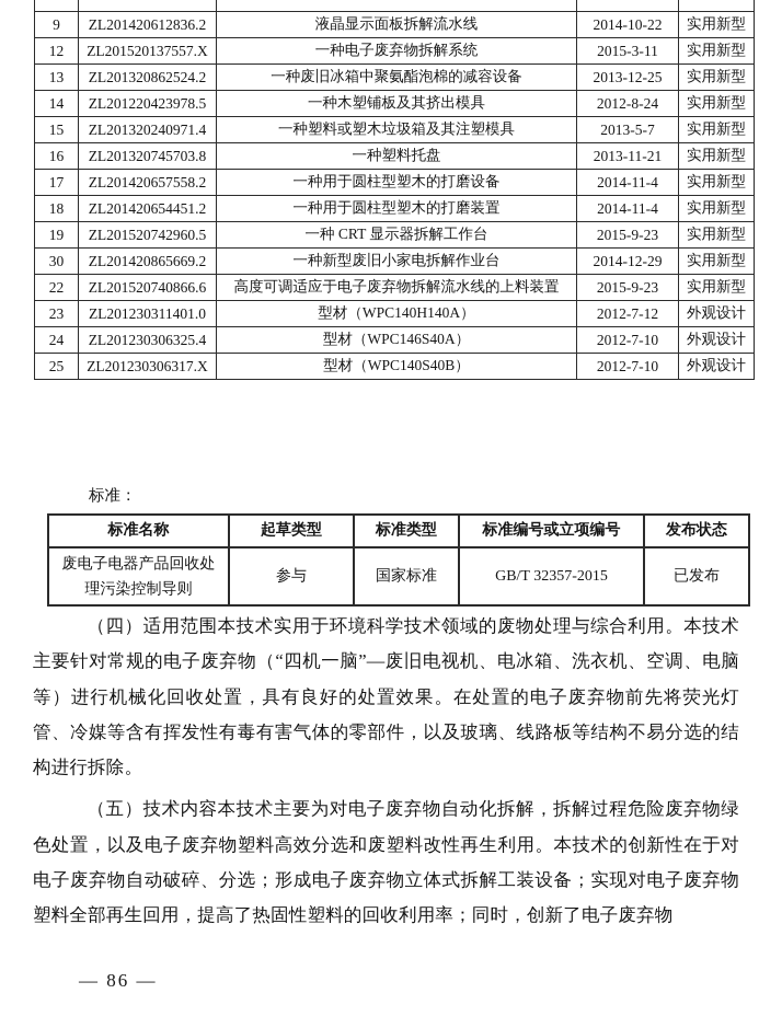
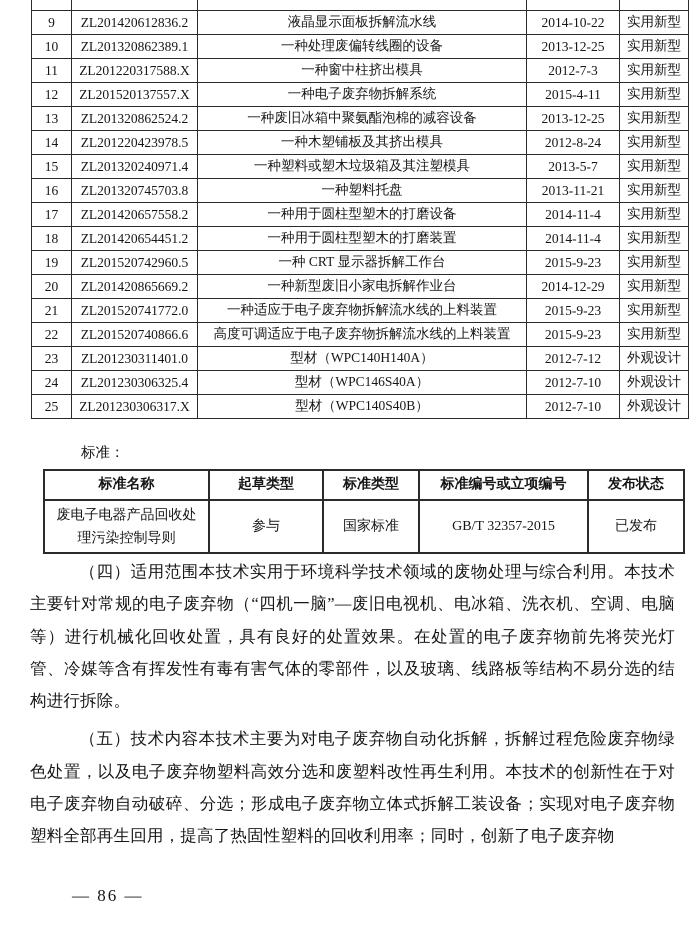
  9	ZL201420612836.2	液晶显示面板拆解流水线	2014-10-22	实用新型
+ 10	ZL201320862389.1	一种处理废偏转线圈的设备	2013-12-25	实用新型
+ 11	ZL201220317588.X	一种窗中柱挤出模具	2012-7-3	实用新型
- 12	ZL201520137557.X	一种电子废弃物拆解系统	2015-3-11	实用新型
+ 12	ZL201520137557.X	一种电子废弃物拆解系统	2015-4-11	实用新型
  13	ZL201320862524.2	一种废旧冰箱中聚氨酯泡棉的减容设备	2013-12-25	实用新型
  14	ZL201220423978.5	一种木塑铺板及其挤出模具	2012-8-24	实用新型
  15	ZL201320240971.4	一种塑料或塑木垃圾箱及其注塑模具	2013-5-7	实用新型
  16	ZL201320745703.8	一种塑料托盘	2013-11-21	实用新型
  17	ZL201420657558.2	一种用于圆柱型塑木的打磨设备	2014-11-4	实用新型
  18	ZL201420654451.2	一种用于圆柱型塑木的打磨装置	2014-11-4	实用新型
  19	ZL201520742960.5	一种 CRT 显示器拆解工作台	2015-9-23	实用新型
- 30	ZL201420865669.2	一种新型废旧小家电拆解作业台	2014-12-29	实用新型
+ 20	ZL201420865669.2	一种新型废旧小家电拆解作业台	2014-12-29	实用新型
+ 21	ZL201520741772.0	一种适应于电子废弃物拆解流水线的上料装置	2015-9-23	实用新型
  22	ZL201520740866.6	高度可调适应于电子废弃物拆解流水线的上料装置	2015-9-23	实用新型
  23	ZL201230311401.0	型材（WPC140H140A）	2012-7-12	外观设计
  24	ZL201230306325.4	型材（WPC146S40A）	2012-7-10	外观设计
  25	ZL201230306317.X	型材（WPC140S40B）	2012-7-10	外观设计
  标准：
  标准名称	起草类型	标准类型	标准编号或立项编号	发布状态
  废电子电器产品回收处理污染控制导则	参与	国家标准	GB/T 32357-2015	已发布
  （四）适用范围本技术实用于环境科学技术领域的废物处理与综合利用。本技术主要针对常规的电子废弃物（“四机一脑”—废旧电视机、电冰箱、洗衣机、空调、电脑等）进行机械化回收处置，具有良好的处置效果。在处置的电子废弃物前先将荧光灯管、冷媒等含有挥发性有毒有害气体的零部件，以及玻璃、线路板等结构不易分选的结构进行拆除。
  （五）技术内容本技术主要为对电子废弃物自动化拆解，拆解过程危险废弃物绿色处置，以及电子废弃物塑料高效分选和废塑料改性再生利用。本技术的创新性在于对电子废弃物自动破碎、分选；形成电子废弃物立体式拆解工装设备；实现对电子废弃物塑料全部再生回用，提高了热固性塑料的回收利用率；同时，创新了电子废弃物
  — 86 —
